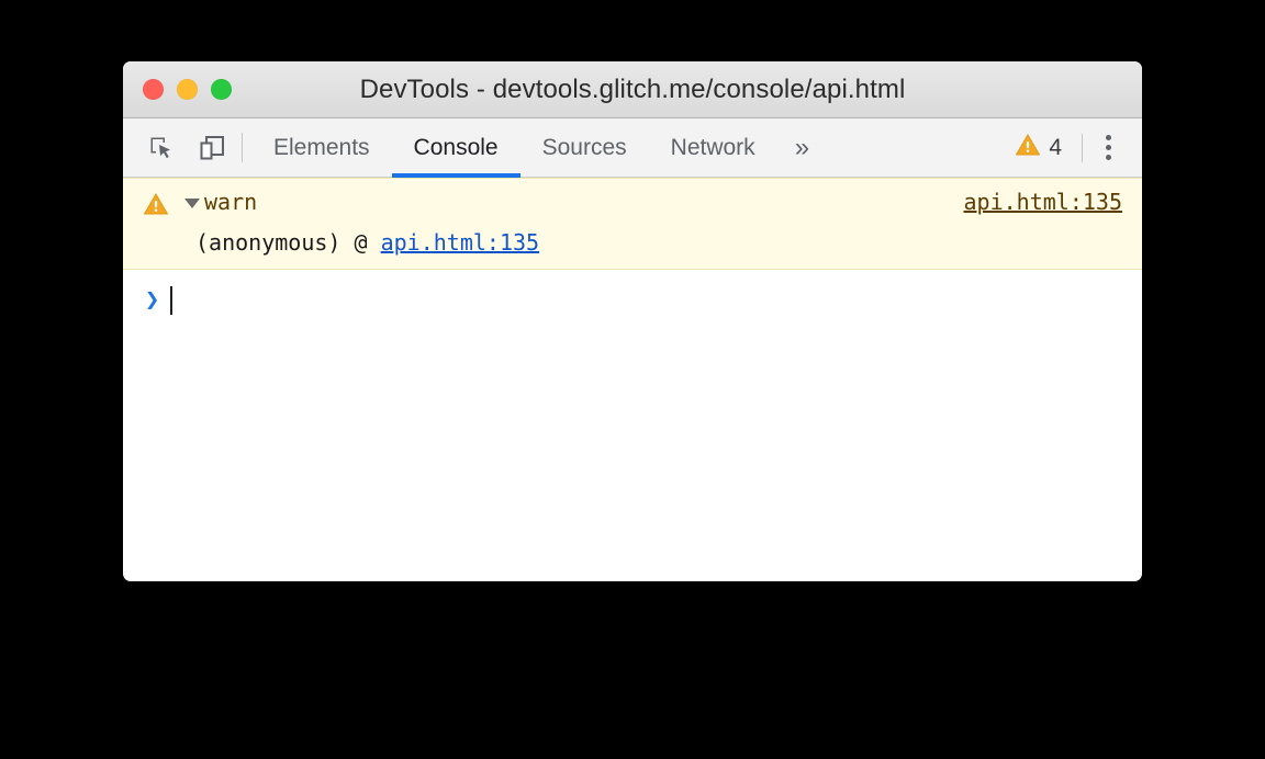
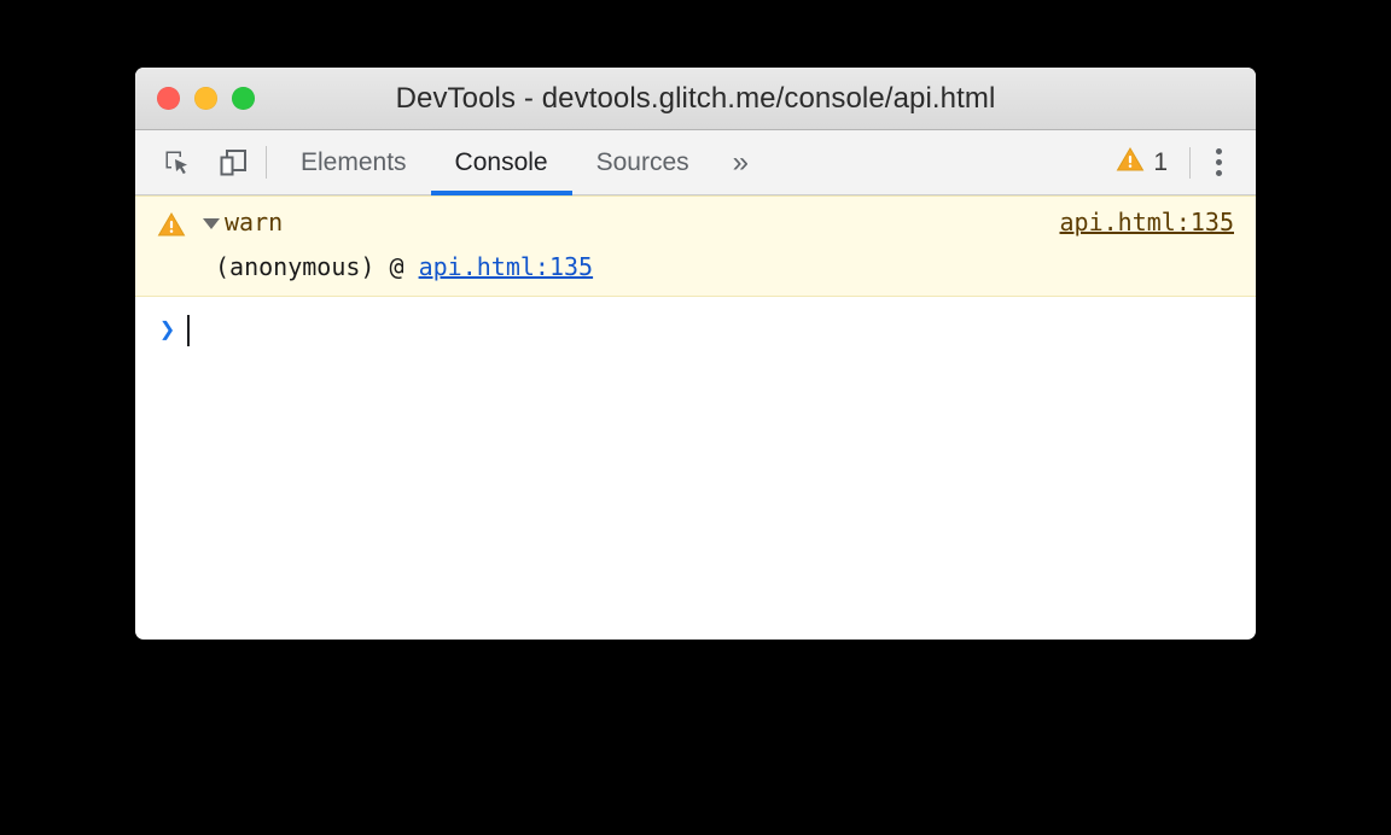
  DevTools - devtools.glitch.me/console/api.html
  Elements
  Console
  Sources
- Network
  »
- 4
+ 1
  warn
  api.html:135
  (anonymous) @ api.html:135
  ❯
